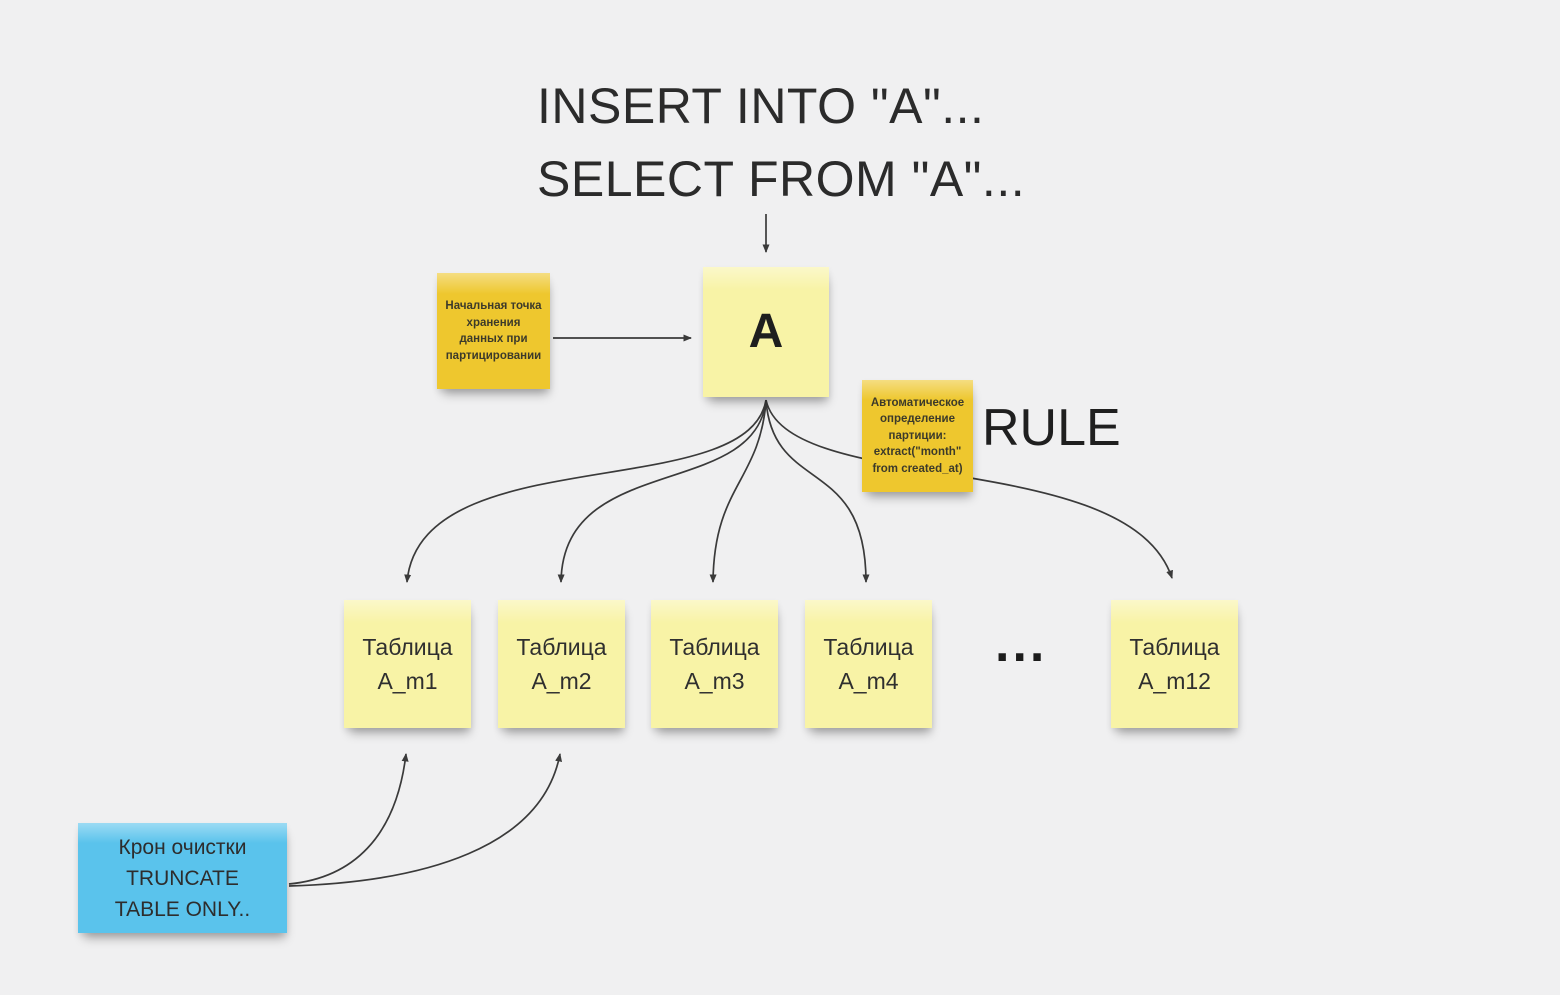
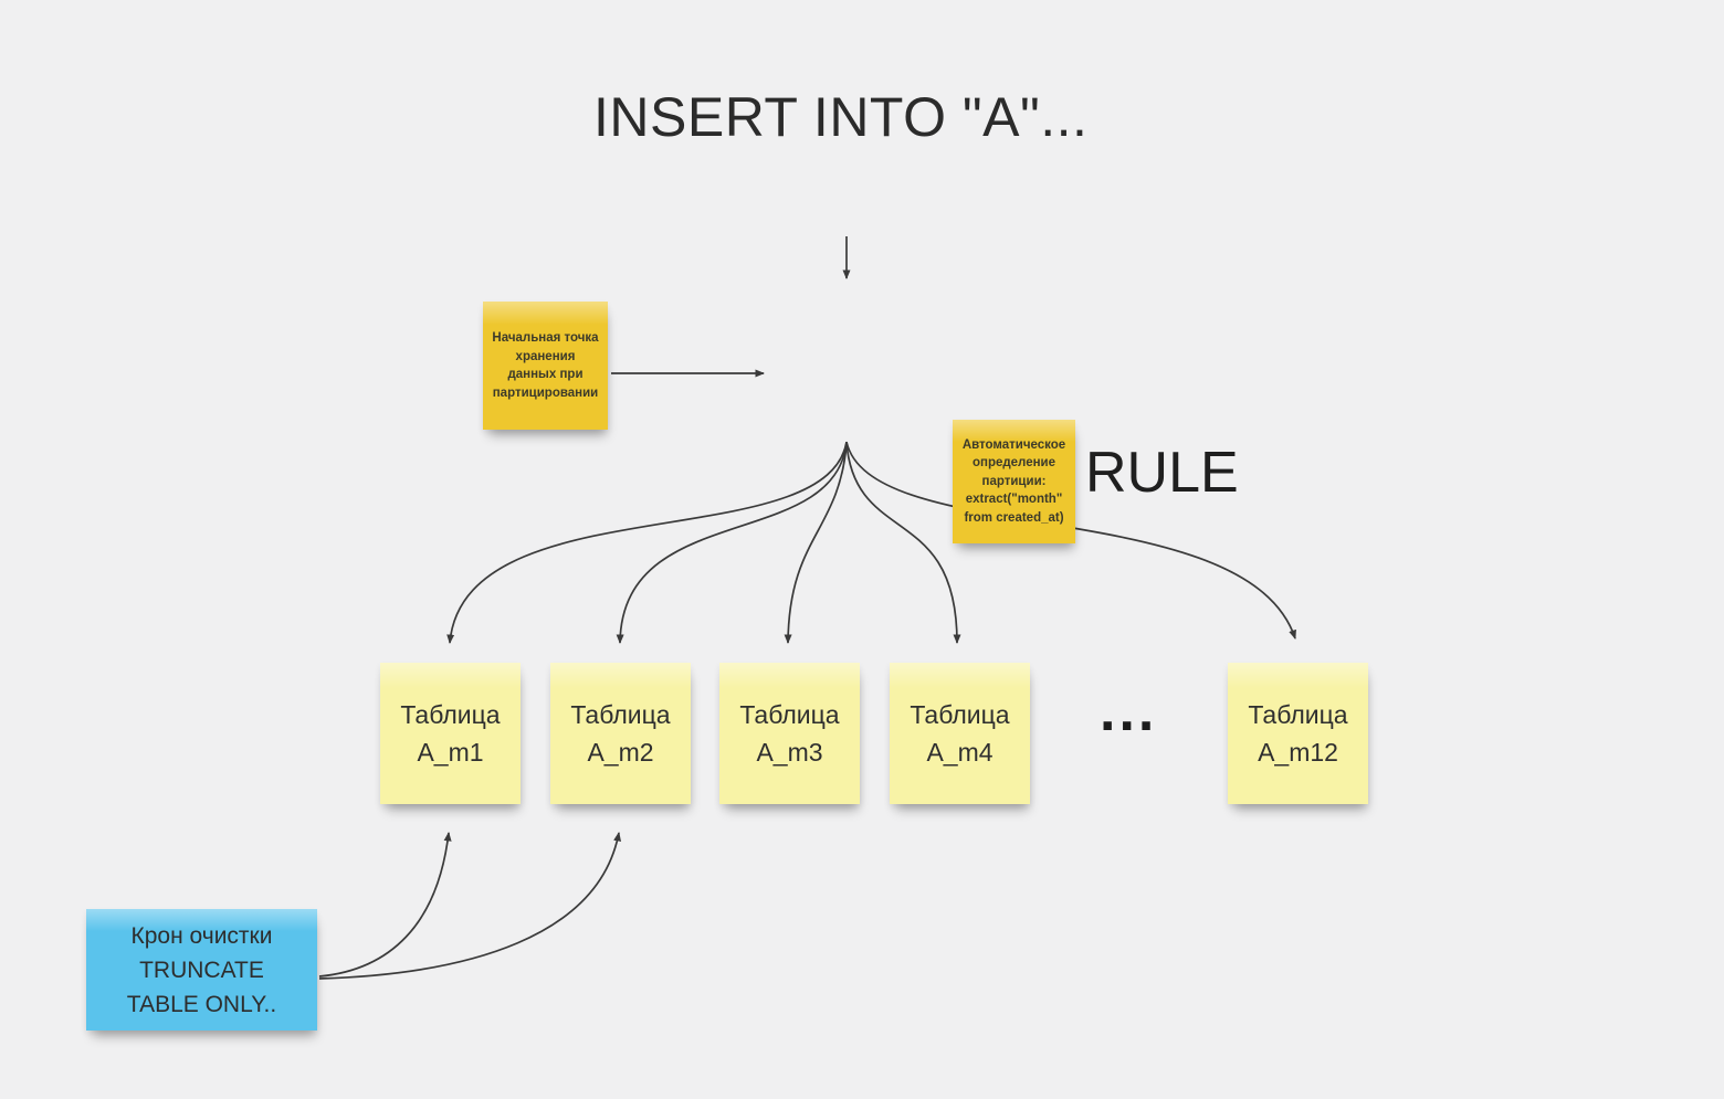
  INSERT INTO "A"...
- SELECT FROM "A"...
- A
  Начальная точка
  хранения
  данных при
  партицировании
  Автоматическое
  определение
  партиции:
  extract("month"
  from created_at)
  RULE
  Таблица
  A_m1
  Таблица
  A_m2
  Таблица
  A_m3
  Таблица
  A_m4
  ...
  Таблица
  A_m12
  Крон очистки
  TRUNCATE
  TABLE ONLY..
